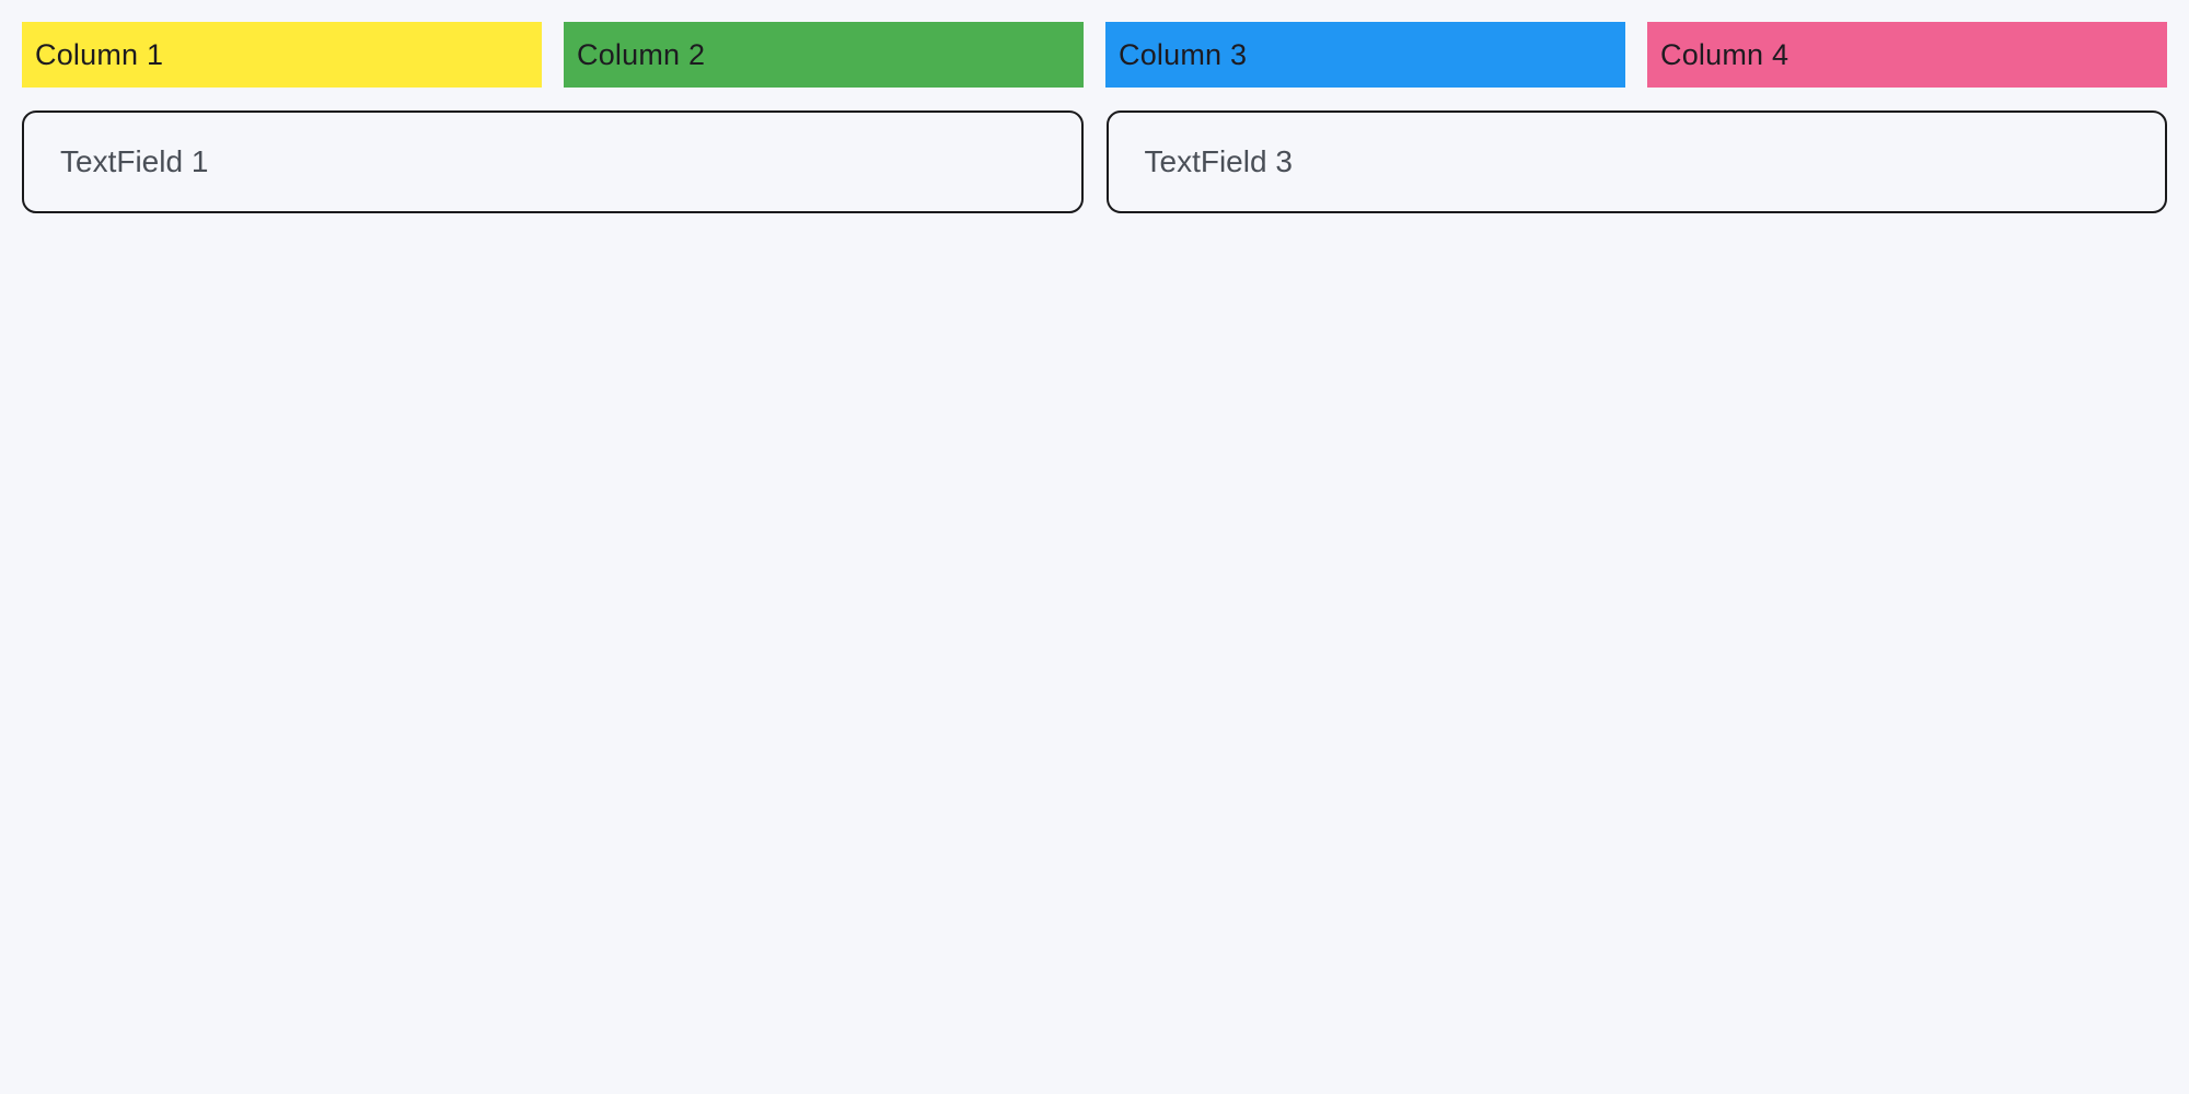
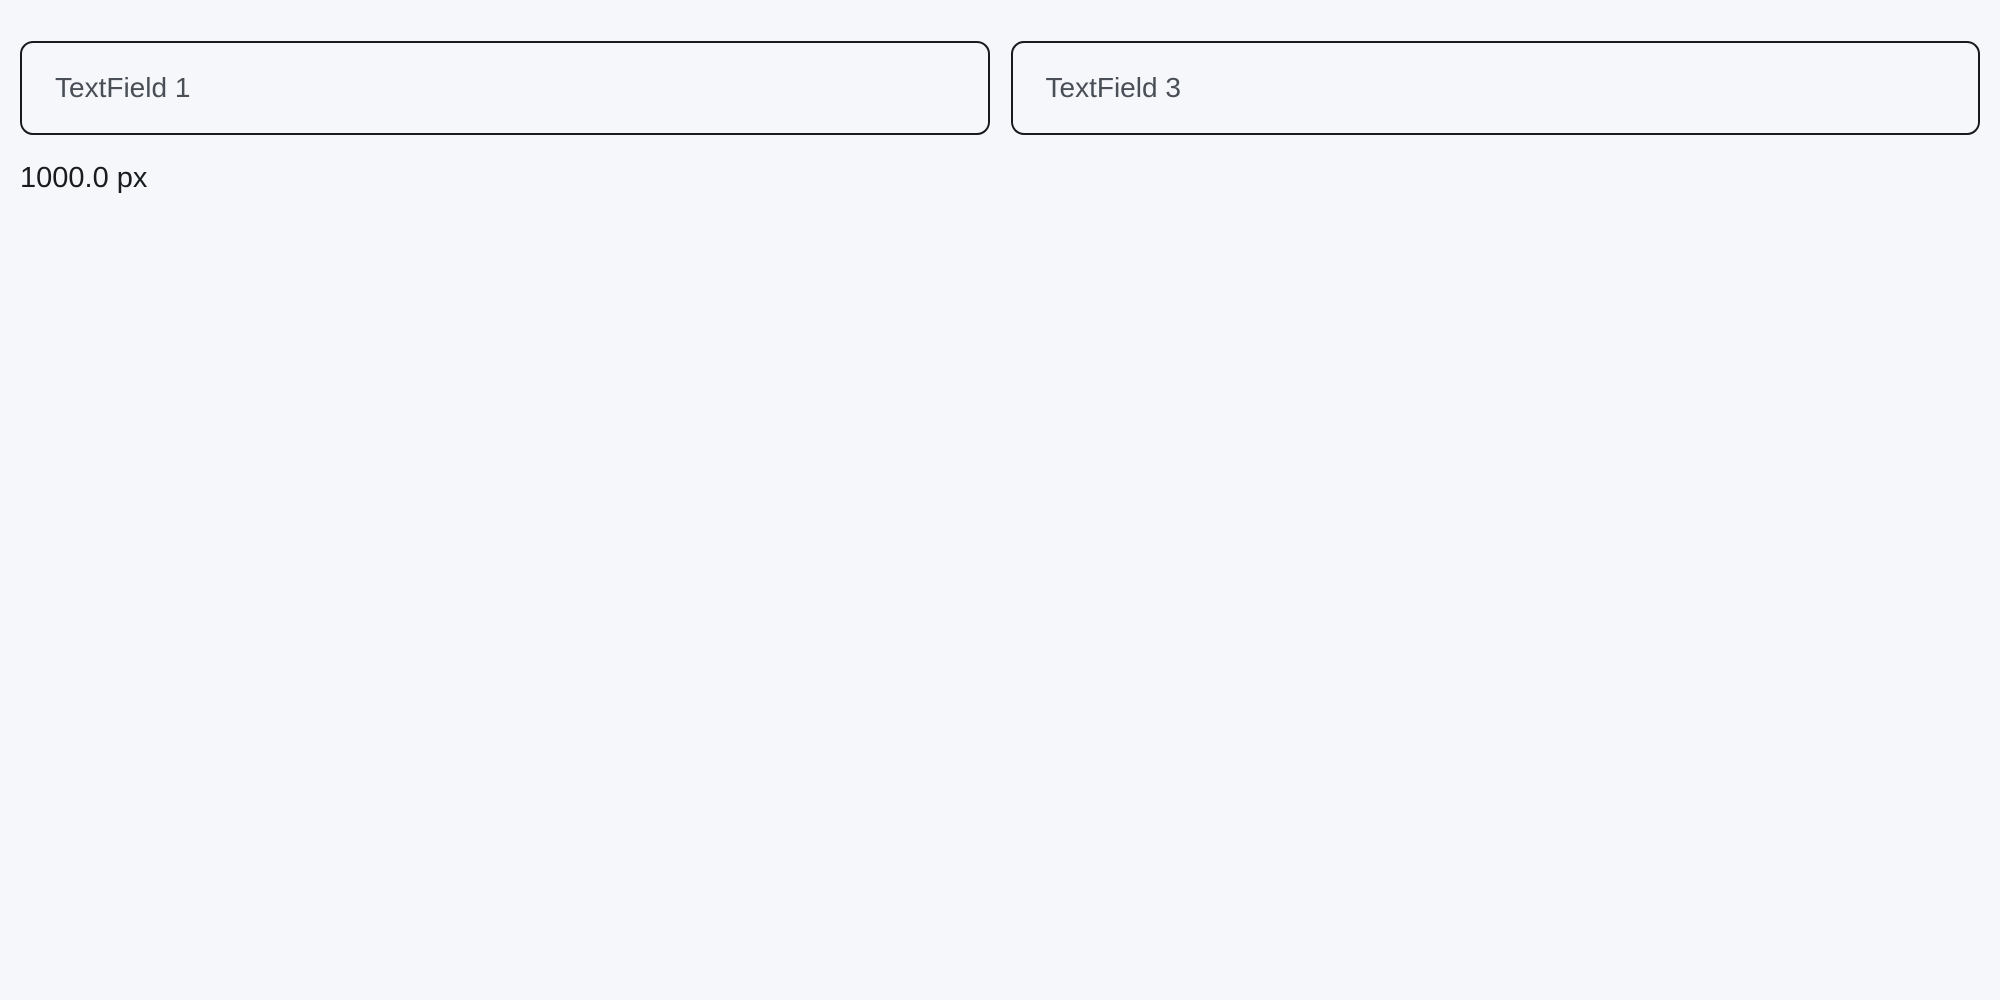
- Column 1
- Column 2
- Column 3
- Column 4
  TextField 1
  TextField 3
+ 1000.0 px
